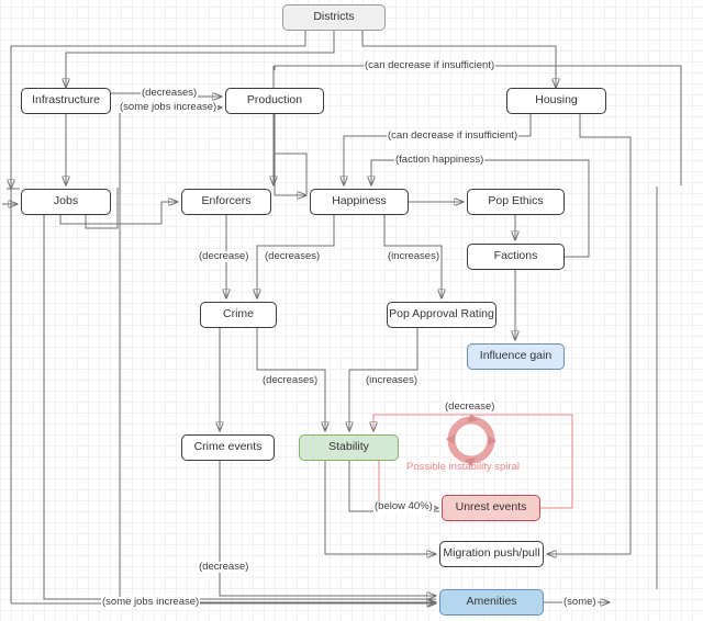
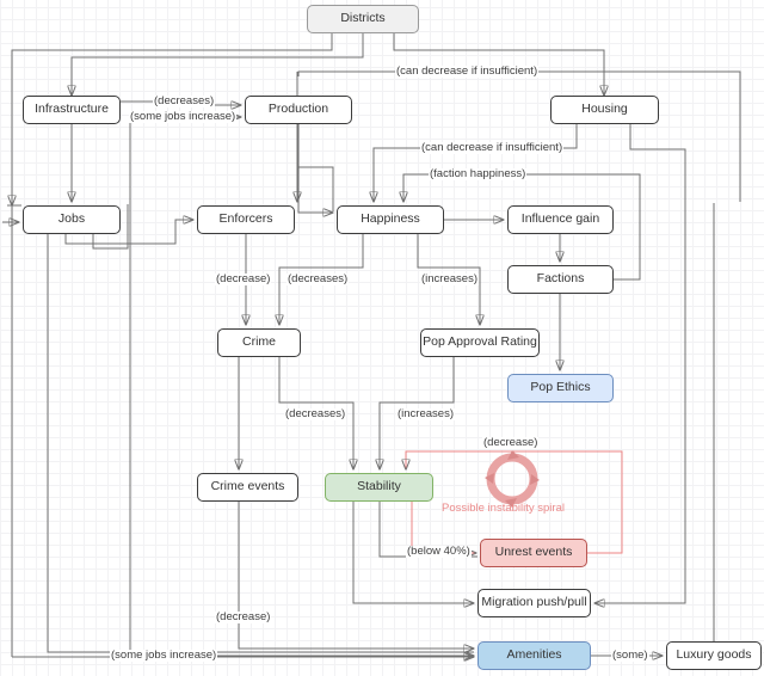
  Districts
  Infrastructure
  Production
  Housing
  Jobs
  Enforcers
  Happiness
- Pop Ethics
+ Influence gain
  Factions
  Crime
  Pop Approval Rating
- Influence gain
+ Pop Ethics
  Crime events
  Stability
  Unrest events
  Migration push/pull
  Amenities
+ Luxury goods
  (decreases)
  (some jobs increase)
  (can decrease if insufficient)
  (can decrease if insufficient)
  (faction happiness)
  (decrease)
  (decreases)
  (increases)
  (decreases)
  (increases)
  (decrease)
  (below 40%)
  (decrease)
  (some jobs increase)
  (some)
  Possible instability spiral
